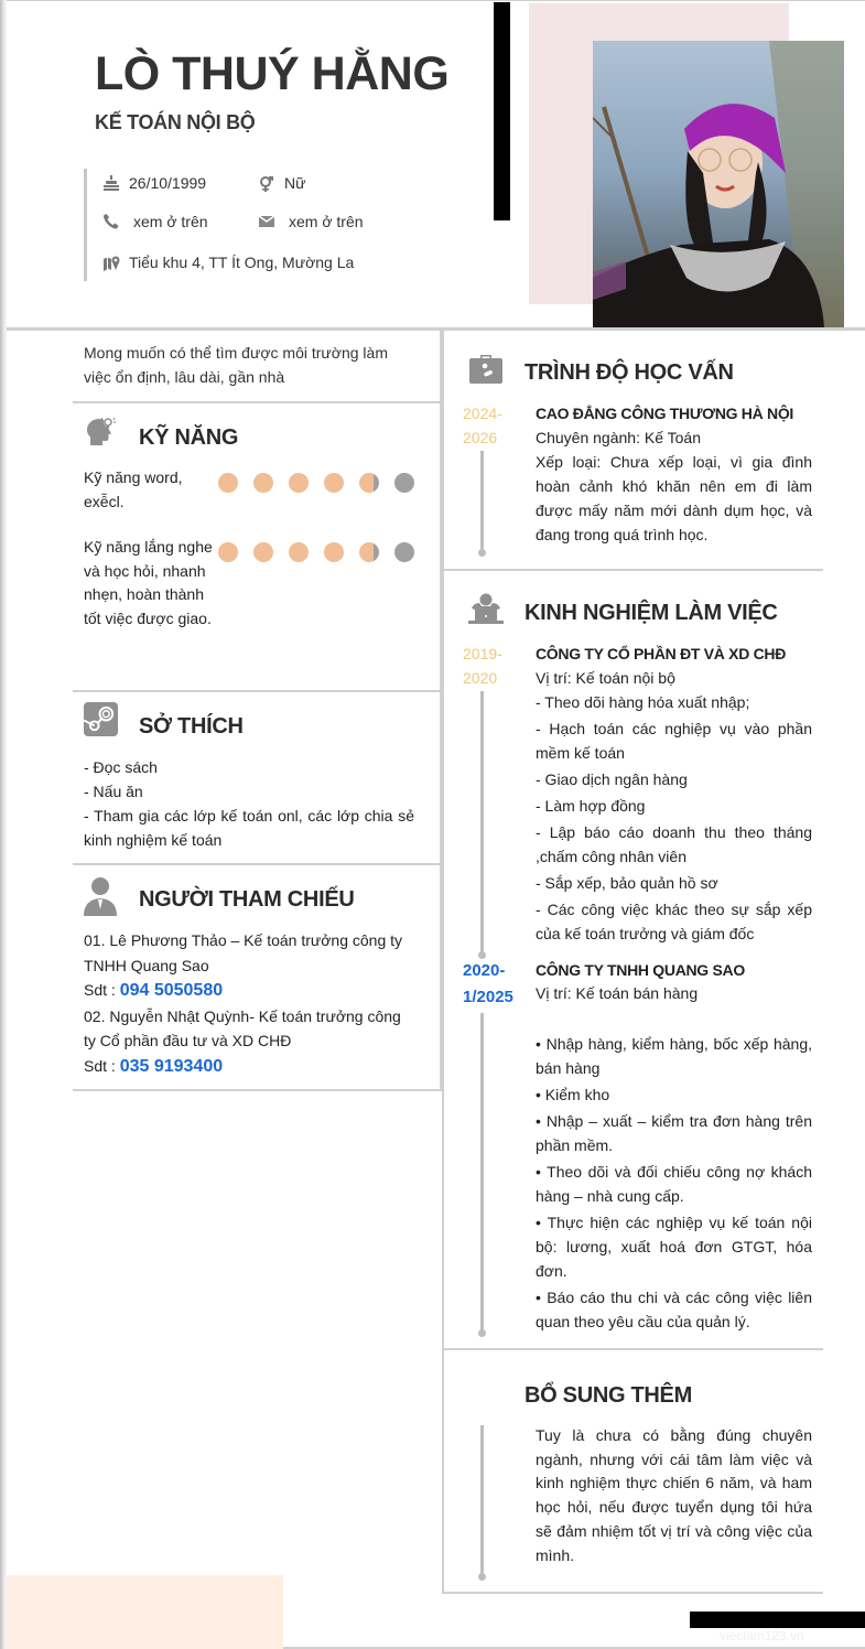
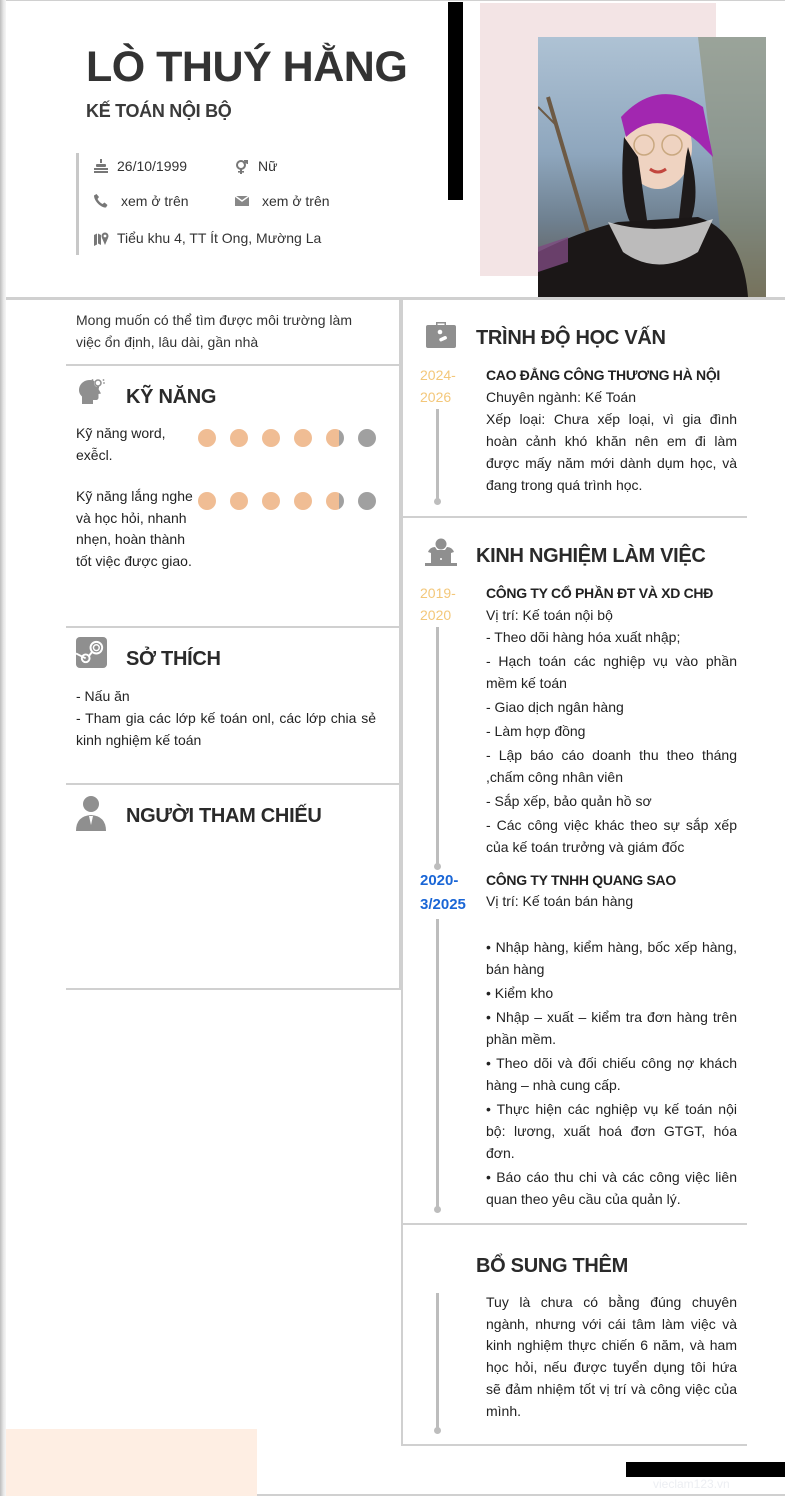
  LÒ THUÝ HẰNG
  KẾ TOÁN NỘI BỘ
  26/10/1999
  Nữ
  xem ở trên
  xem ở trên
  Tiểu khu 4, TT Ít Ong, Mường La
  Mong muốn có thể tìm được môi trường làm việc ổn định, lâu dài, gần nhà
  KỸ NĂNG
  Kỹ năng word, exễcl.
  Kỹ năng lắng nghe và học hỏi, nhanh nhẹn, hoàn thành tốt việc được giao.
  SỞ THÍCH
- - Đọc sách
  - Nấu ăn
  - Tham gia các lớp kế toán onl, các lớp chia sẻ kinh nghiệm kế toán
  NGƯỜI THAM CHIẾU
- 01. Lê Phương Thảo – Kế toán trưởng công ty TNHH Quang Sao
- Sdt : 094 5050580
- 02. Nguyễn Nhật Quỳnh- Kế toán trưởng công ty Cổ phần đầu tư và XD CHĐ
- Sdt : 035 9193400
  TRÌNH ĐỘ HỌC VẤN
  2024-
  2026
  CAO ĐẲNG CÔNG THƯƠNG HÀ NỘI
  Chuyên ngành: Kế Toán
  Xếp loại: Chưa xếp loại, vì gia đình hoàn cảnh khó khăn nên em đi làm được mấy năm mới dành dụm học, và đang trong quá trình học.
  KINH NGHIỆM LÀM VIỆC
  2019-
  2020
  CÔNG TY CỔ PHẦN ĐT VÀ XD CHĐ
  Vị trí: Kế toán nội bộ
  - Theo dõi hàng hóa xuất nhập;
  - Hạch toán các nghiệp vụ vào phần mềm kế toán
  - Giao dịch ngân hàng
  - Làm hợp đồng
  - Lập báo cáo doanh thu theo tháng ,chấm công nhân viên
  - Sắp xếp, bảo quản hồ sơ
  - Các công việc khác theo sự sắp xếp của kế toán trưởng và giám đốc
  2020-
- 1/2025
+ 3/2025
  CÔNG TY TNHH QUANG SAO
  Vị trí: Kế toán bán hàng
  • Nhập hàng, kiểm hàng, bốc xếp hàng, bán hàng
  • Kiểm kho
  • Nhập – xuất – kiểm tra đơn hàng trên phần mềm.
  • Theo dõi và đối chiếu công nợ khách hàng – nhà cung cấp.
  • Thực hiện các nghiệp vụ kế toán nội bộ: lương, xuất hoá đơn GTGT, hóa đơn.
  • Báo cáo thu chi và các công việc liên quan theo yêu cầu của quản lý.
  BỔ SUNG THÊM
  Tuy là chưa có bằng đúng chuyên ngành, nhưng với cái tâm làm việc và kinh nghiệm thực chiến 6 năm, và ham học hỏi, nếu được tuyển dụng tôi hứa sẽ đảm nhiệm tốt vị trí và công việc của mình.
